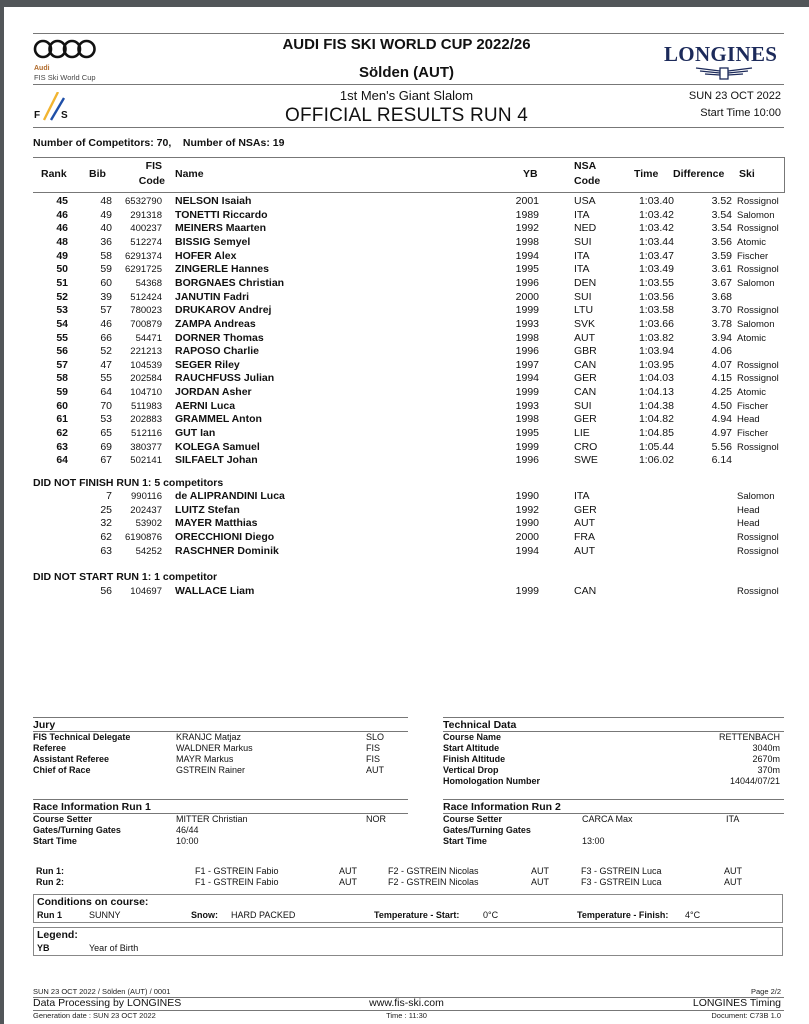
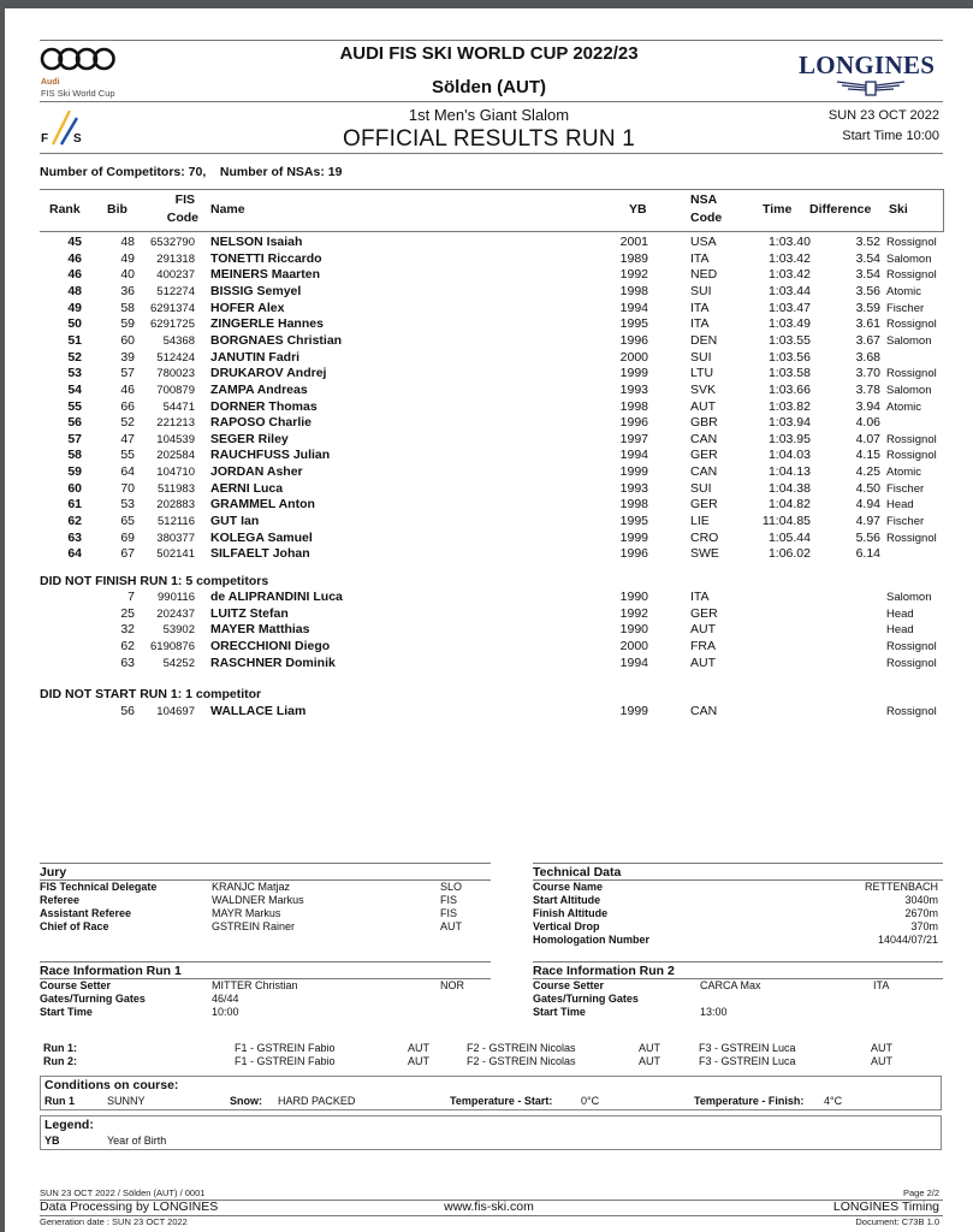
  FIS Ski World Cup
  F
  S
- AUDI FIS SKI WORLD CUP 2022/26
+ AUDI FIS SKI WORLD CUP 2022/23
  Sölden (AUT)
  1st Men's Giant Slalom
- OFFICIAL RESULTS RUN 4
+ OFFICIAL RESULTS RUN 1
  SUN 23 OCT 2022
  Start Time 10:00
  LONGINES
  Number of Competitors: 70, Number of NSAs: 19
  Rank
  Bib
  FIS
  Code
  Name
  YB
  NSA
  Code
  Time
  Difference
  Ski
  45
  48
  6532790
  NELSON Isaiah
  2001
  USA
  1:03.40
  3.52
  Rossignol
  46
  49
  291318
  TONETTI Riccardo
  1989
  ITA
  1:03.42
  3.54
  Salomon
  46
  40
  400237
  MEINERS Maarten
  1992
  NED
  1:03.42
  3.54
  Rossignol
  48
  36
  512274
  BISSIG Semyel
  1998
  SUI
  1:03.44
  3.56
  Atomic
  49
  58
  6291374
  HOFER Alex
  1994
  ITA
  1:03.47
  3.59
  Fischer
  50
  59
  6291725
  ZINGERLE Hannes
  1995
  ITA
  1:03.49
  3.61
  Rossignol
  51
  60
  54368
  BORGNAES Christian
  1996
  DEN
  1:03.55
  3.67
  Salomon
  52
  39
  512424
  JANUTIN Fadri
  2000
  SUI
  1:03.56
  3.68
  53
  57
  780023
  DRUKAROV Andrej
  1999
  LTU
  1:03.58
  3.70
  Rossignol
  54
  46
  700879
  ZAMPA Andreas
  1993
  SVK
  1:03.66
  3.78
  Salomon
  55
  66
  54471
  DORNER Thomas
  1998
  AUT
  1:03.82
  3.94
  Atomic
  56
  52
  221213
  RAPOSO Charlie
  1996
  GBR
  1:03.94
  4.06
  57
  47
  104539
  SEGER Riley
  1997
  CAN
  1:03.95
  4.07
  Rossignol
  58
  55
  202584
  RAUCHFUSS Julian
  1994
  GER
  1:04.03
  4.15
  Rossignol
  59
  64
  104710
  JORDAN Asher
  1999
  CAN
  1:04.13
  4.25
  Atomic
  60
  70
  511983
  AERNI Luca
  1993
  SUI
  1:04.38
  4.50
  Fischer
  61
  53
  202883
  GRAMMEL Anton
  1998
  GER
  1:04.82
  4.94
  Head
  62
  65
  512116
  GUT Ian
  1995
  LIE
- 1:04.85
+ 11:04.85
  4.97
  Fischer
  63
  69
  380377
  KOLEGA Samuel
  1999
  CRO
  1:05.44
  5.56
  Rossignol
  64
  67
  502141
  SILFAELT Johan
  1996
  SWE
  1:06.02
  6.14
  DID NOT FINISH RUN 1: 5 competitors
  7
  990116
  de ALIPRANDINI Luca
  1990
  ITA
  Salomon
  25
  202437
  LUITZ Stefan
  1992
  GER
  Head
  32
  53902
  MAYER Matthias
  1990
  AUT
  Head
  62
  6190876
  ORECCHIONI Diego
  2000
  FRA
  Rossignol
  63
  54252
  RASCHNER Dominik
  1994
  AUT
  Rossignol
  DID NOT START RUN 1: 1 competitor
  56
  104697
  WALLACE Liam
  1999
  CAN
  Rossignol
  Jury
  FIS Technical Delegate
  KRANJC Matjaz
  SLO
  Referee
  WALDNER Markus
  FIS
  Assistant Referee
  MAYR Markus
  FIS
  Chief of Race
  GSTREIN Rainer
  AUT
  Technical Data
  Course Name
  RETTENBACH
  Start Altitude
  3040m
  Finish Altitude
  2670m
  Vertical Drop
  370m
  Homologation Number
  14044/07/21
  Race Information Run 1
  Course Setter
  MITTER Christian
  NOR
  Gates/Turning Gates
  46/44
  Start Time
  10:00
  Race Information Run 2
  Course Setter
  CARCA Max
  ITA
  Gates/Turning Gates
  Start Time
  13:00
  Run 1:
  F1 - GSTREIN Fabio
  AUT
  F2 - GSTREIN Nicolas
  AUT
  F3 - GSTREIN Luca
  AUT
  Run 2:
  F1 - GSTREIN Fabio
  AUT
  F2 - GSTREIN Nicolas
  AUT
  F3 - GSTREIN Luca
  AUT
  Conditions on course:
  Run 1
  SUNNY
  Snow:
  HARD PACKED
  Temperature - Start:
  0°C
  Temperature - Finish:
  4°C
  Legend:
  YB
  Year of Birth
  SUN 23 OCT 2022 / Sölden (AUT) / 0001
  Page 2/2
  Data Processing by LONGINES
  www.fis-ski.com
  LONGINES Timing
  Generation date : SUN 23 OCT 2022
- Time : 11:30
  Document: C73B 1.0
